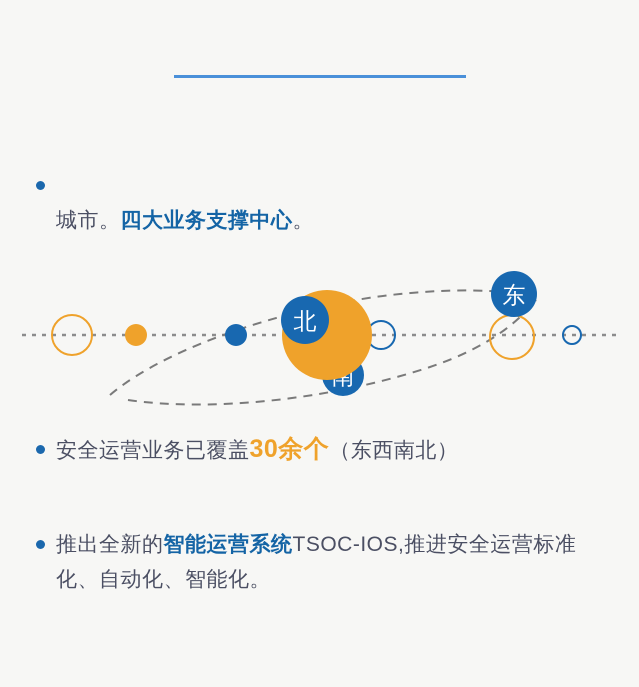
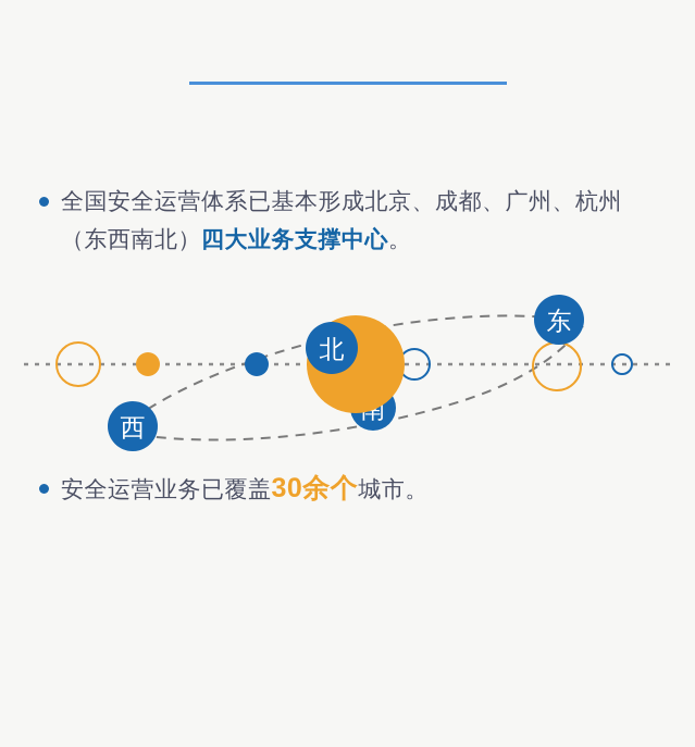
+ 全国安全运营体系已基本形成北京、成都、广州、杭州
- 城市。四大业务支撑中心。
+ （东西南北）四大业务支撑中心。
  北
+ 西
  东
- 安全运营业务已覆盖30余个（东西南北）
+ 安全运营业务已覆盖30余个城市。
- 推出全新的智能运营系统TSOC-IOS,推进安全运营标准化、自动化、智能化。
